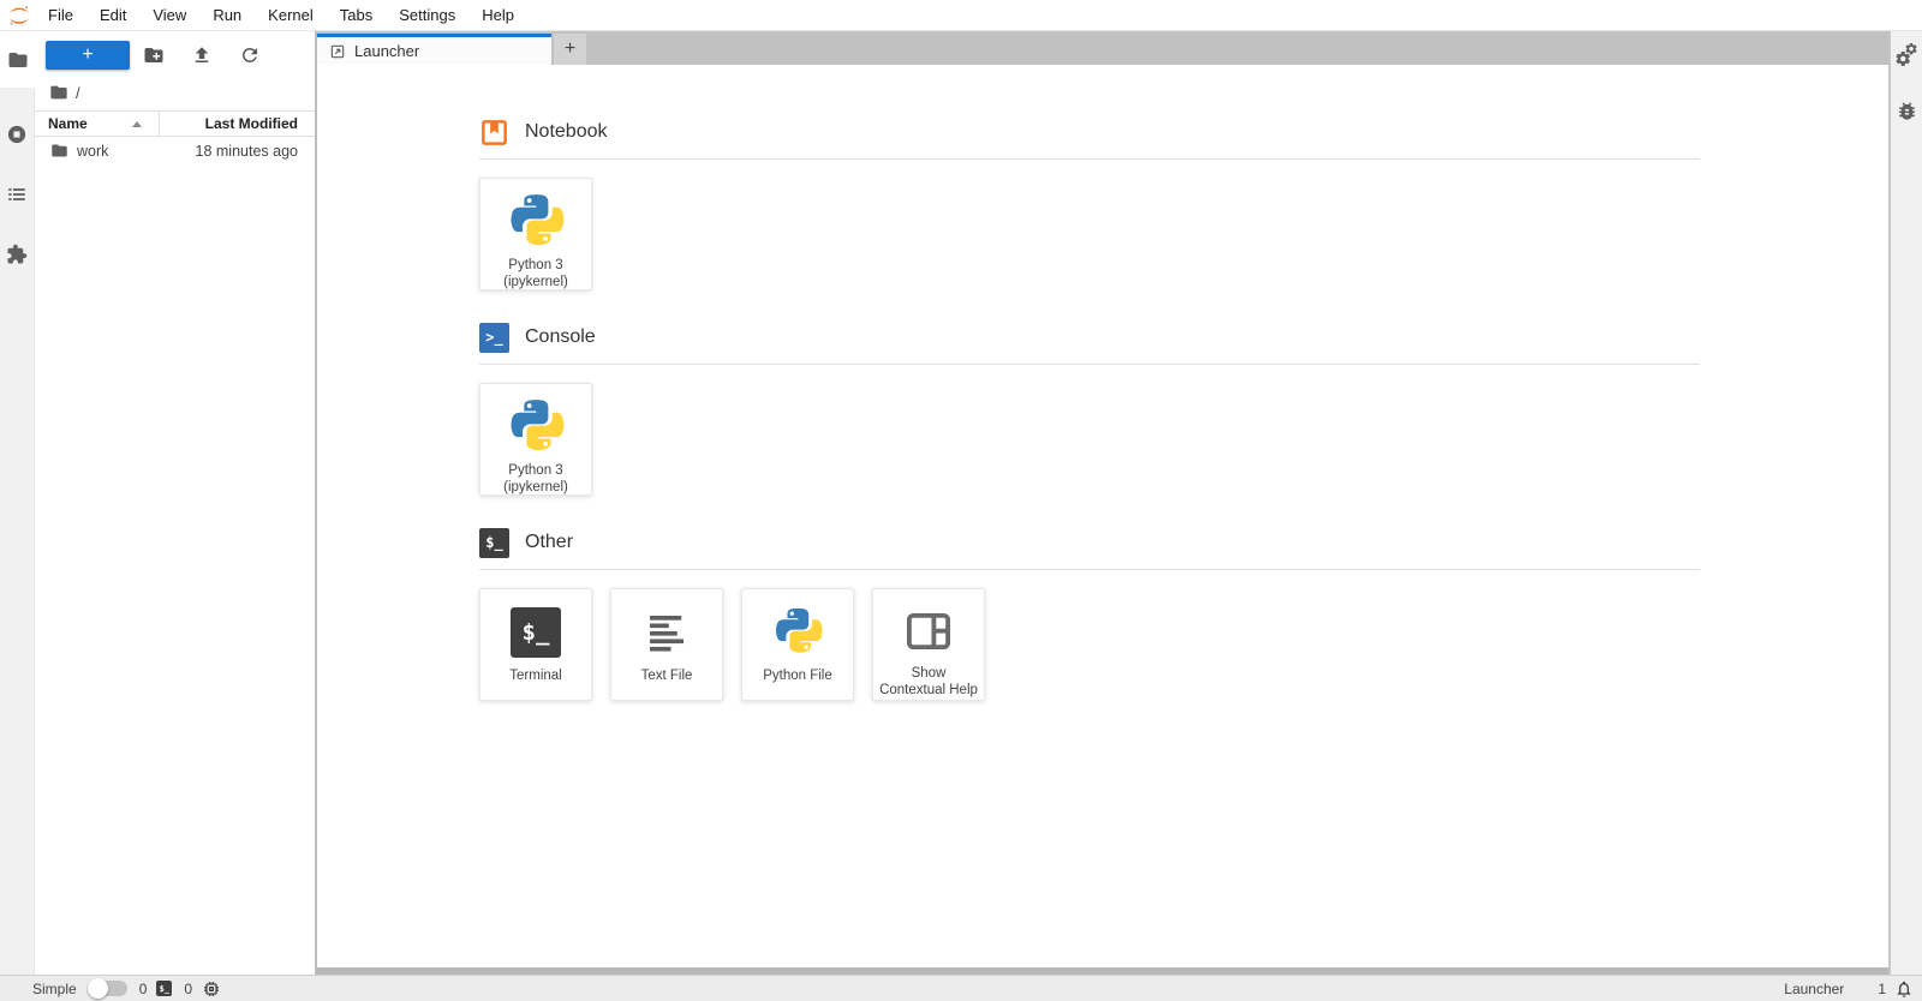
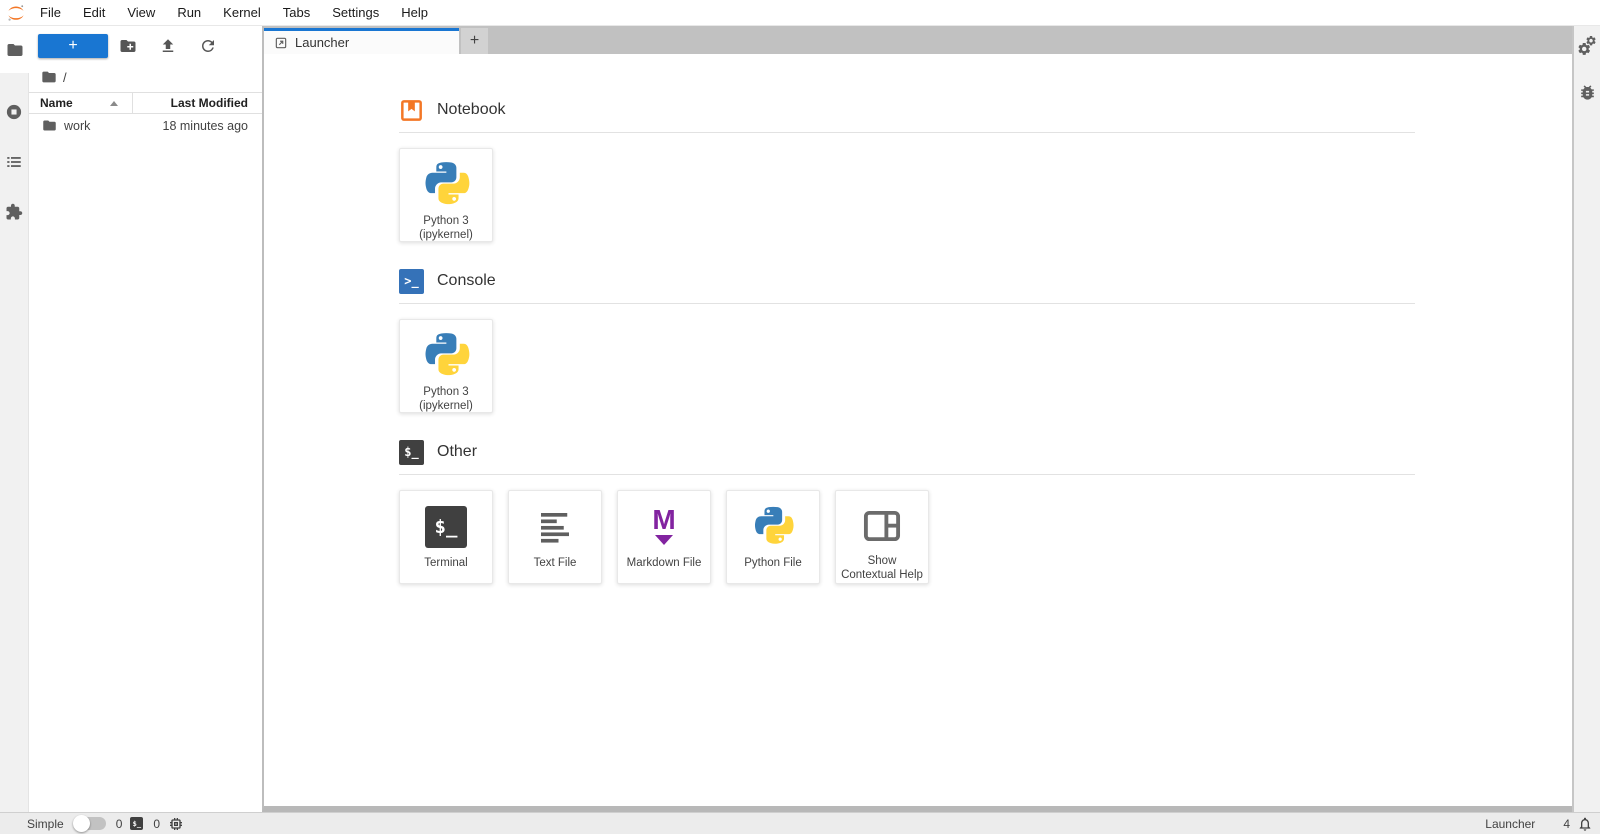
  File
  Edit
  View
  Run
  Kernel
  Tabs
  Settings
  Help
  +
  /
  Name
  Last Modified
  work
  18 minutes ago
  Launcher
  +
  Notebook
  Python 3 (ipykernel)
  >_
  Console
  Python 3 (ipykernel)
  $_
  Other
  $_
  Terminal
  Text File
+ M
+ Markdown File
  Python File
  Show Contextual Help
  Simple
  0
  $_
  0
  Launcher
- 1
+ 4
